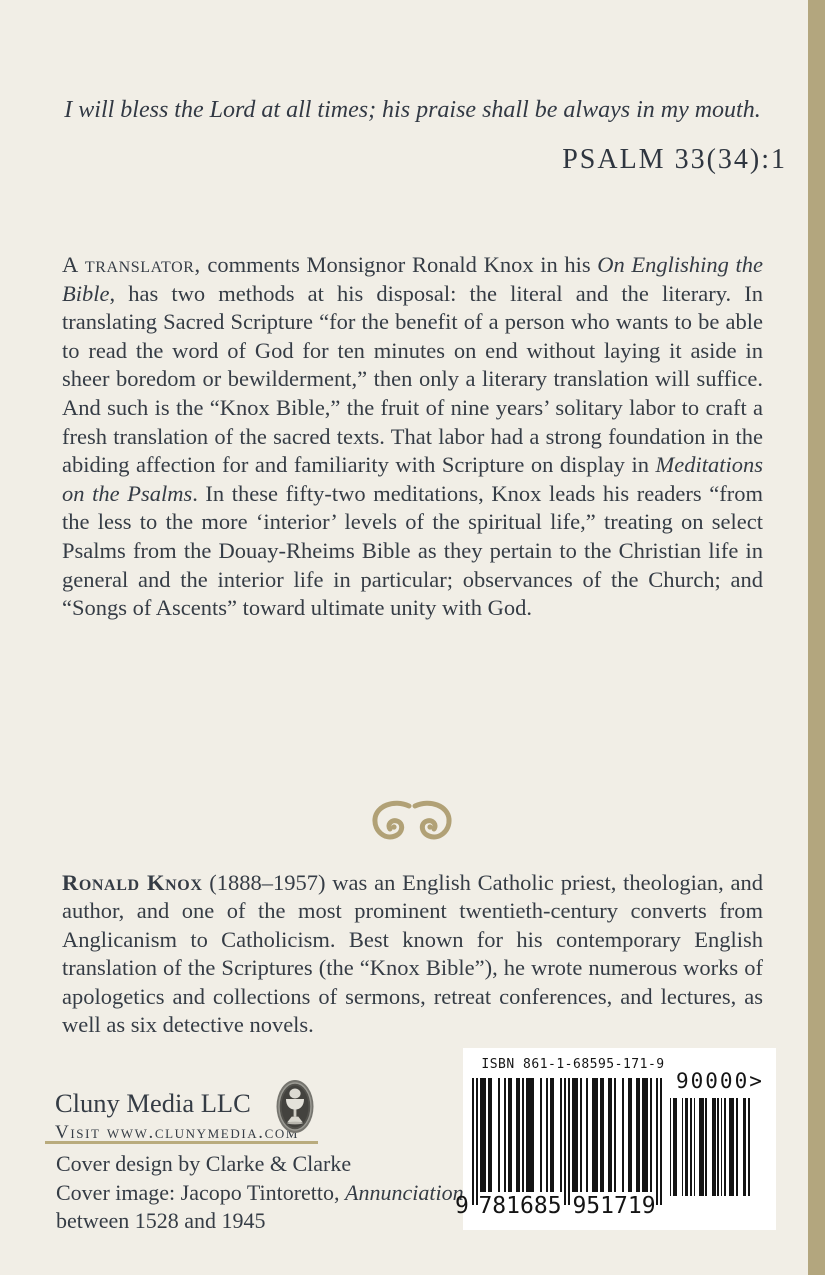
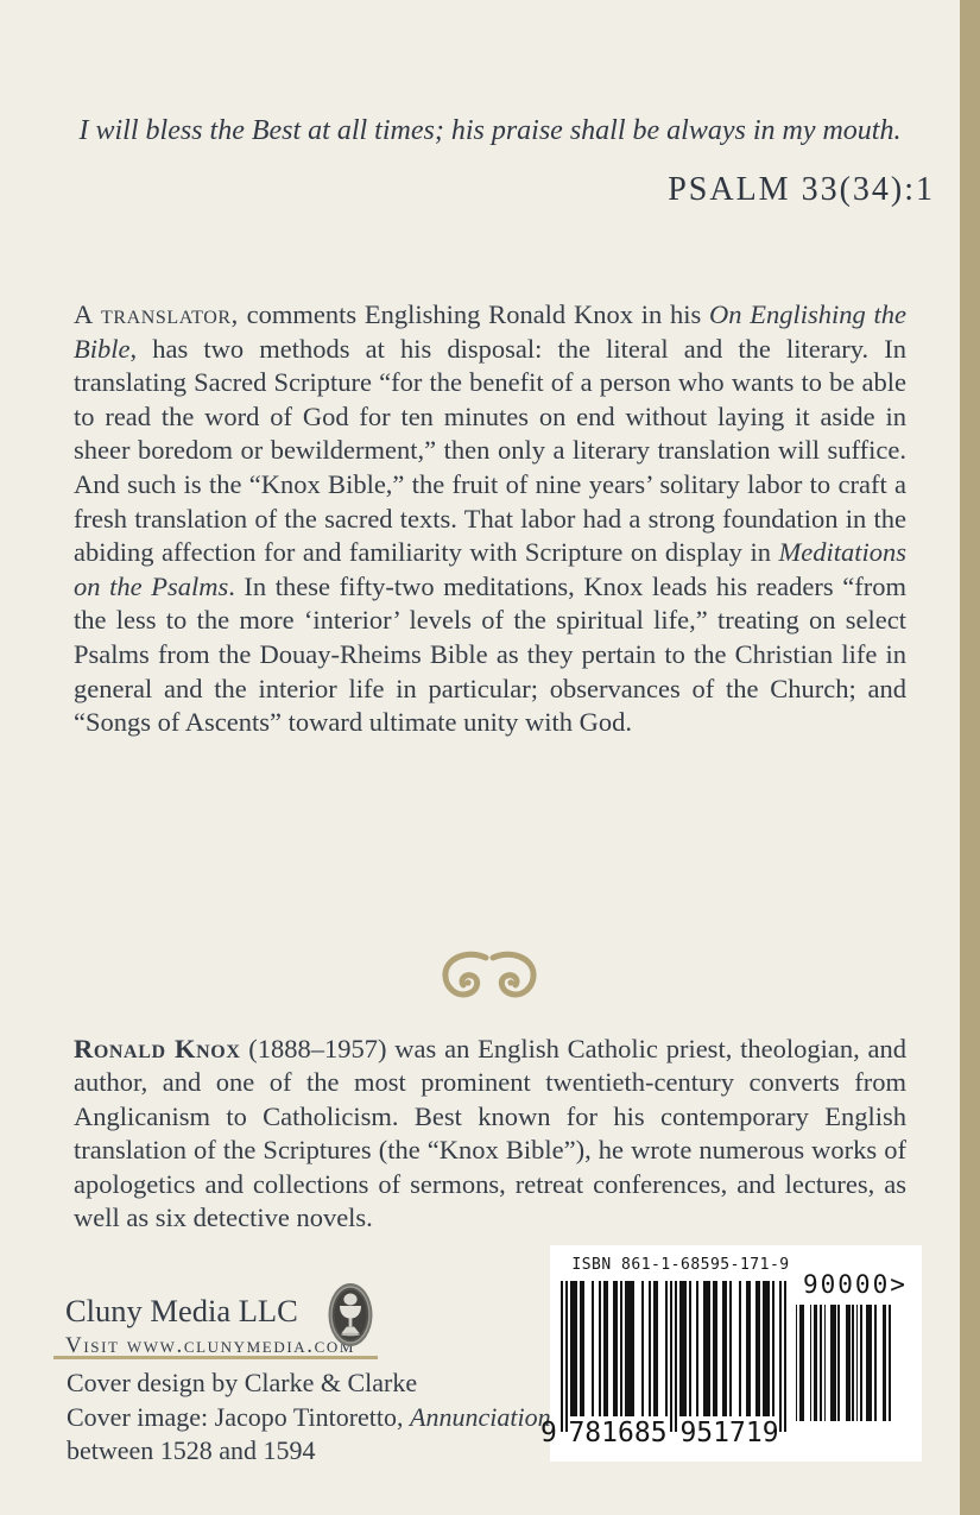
- I will bless the Lord at all times; his praise shall be always in my mouth.
+ I will bless the Best at all times; his praise shall be always in my mouth.
  PSALM 33(34):1
- A translator, comments Monsignor Ronald Knox in his On Englishing the Bible, has two methods at his disposal: the literal and the literary. In translating Sacred Scripture “for the benefit of a person who wants to be able to read the word of God for ten minutes on end without laying it aside in sheer boredom or bewilderment,” then only a literary translation will suffice. And such is the “Knox Bible,” the fruit of nine years’ solitary labor to craft a fresh translation of the sacred texts. That labor had a strong foundation in the abiding affection for and familiarity with Scripture on display in Meditations on the Psalms. In these fifty-two meditations, Knox leads his readers “from the less to the more ‘interior’ levels of the spiritual life,” treating on select Psalms from the Douay-Rheims Bible as they pertain to the Christian life in general and the interior life in particular; observances of the Church; and “Songs of Ascents” toward ultimate unity with God.
+ A translator, comments Englishing Ronald Knox in his On Englishing the Bible, has two methods at his disposal: the literal and the literary. In translating Sacred Scripture “for the benefit of a person who wants to be able to read the word of God for ten minutes on end without laying it aside in sheer boredom or bewilderment,” then only a literary translation will suffice. And such is the “Knox Bible,” the fruit of nine years’ solitary labor to craft a fresh translation of the sacred texts. That labor had a strong foundation in the abiding affection for and familiarity with Scripture on display in Meditations on the Psalms. In these fifty-two meditations, Knox leads his readers “from the less to the more ‘interior’ levels of the spiritual life,” treating on select Psalms from the Douay-Rheims Bible as they pertain to the Christian life in general and the interior life in particular; observances of the Church; and “Songs of Ascents” toward ultimate unity with God.
  Ronald Knox (1888–1957) was an English Catholic priest, theologian, and author, and one of the most prominent twentieth-century converts from Anglicanism to Catholicism. Best known for his contemporary English translation of the Scriptures (the “Knox Bible”), he wrote numerous works of apologetics and collections of sermons, retreat conferences, and lectures, as well as six detective novels.
  Cluny Media LLC
  Visit www.clunymedia.co
  Cover design by Clarke & Clarke
  Cover image: Jacopo Tintoretto, Annunciation
- between 1528 and 1945
+ between 1528 and 1594
  ISBN 861-1-68595-171-9
  9
  781685
  951719
  90000>
